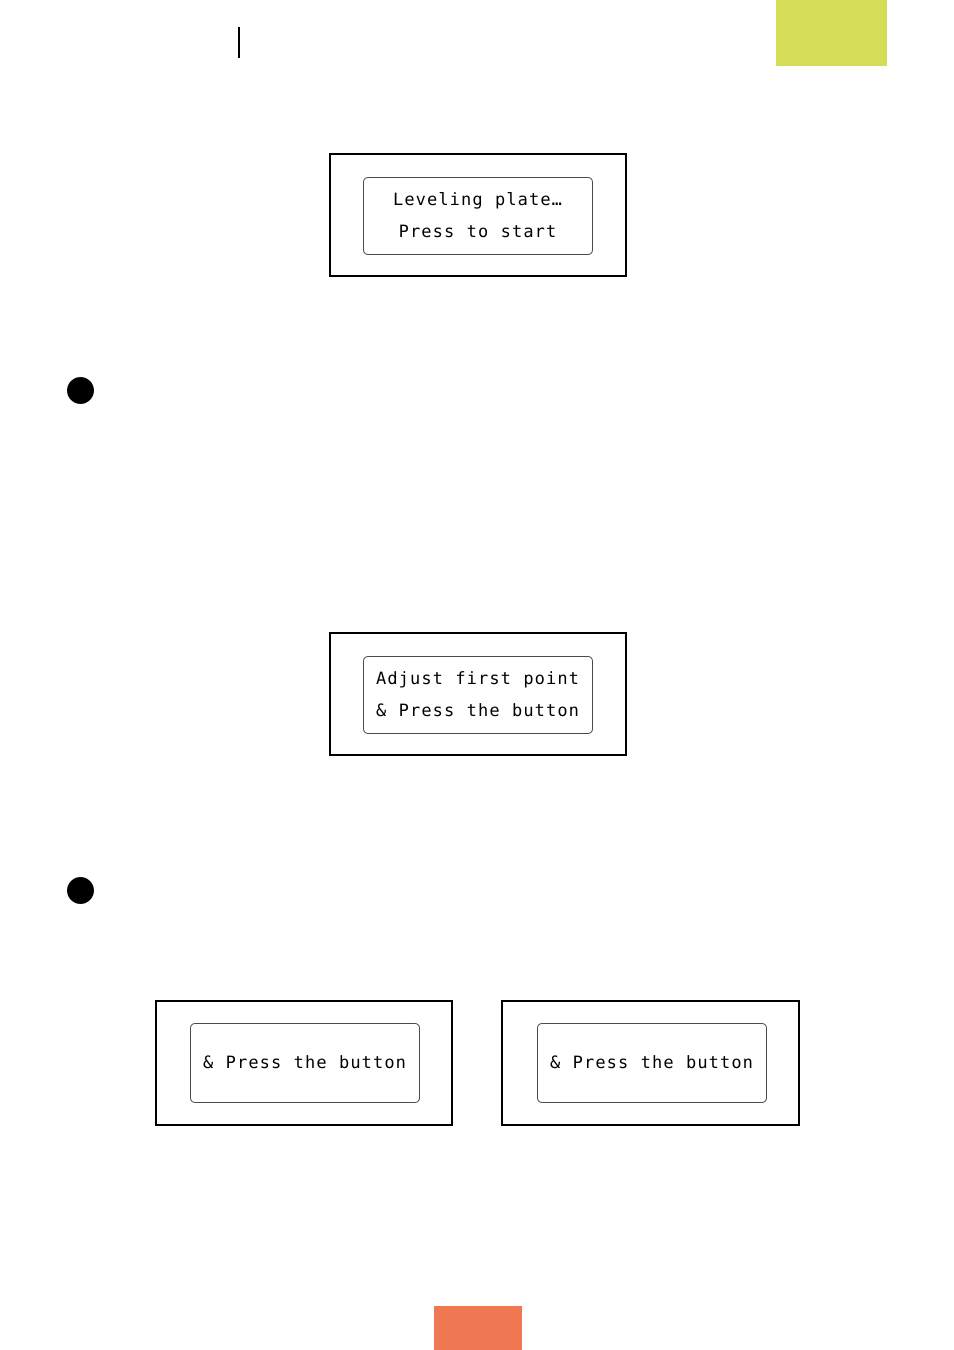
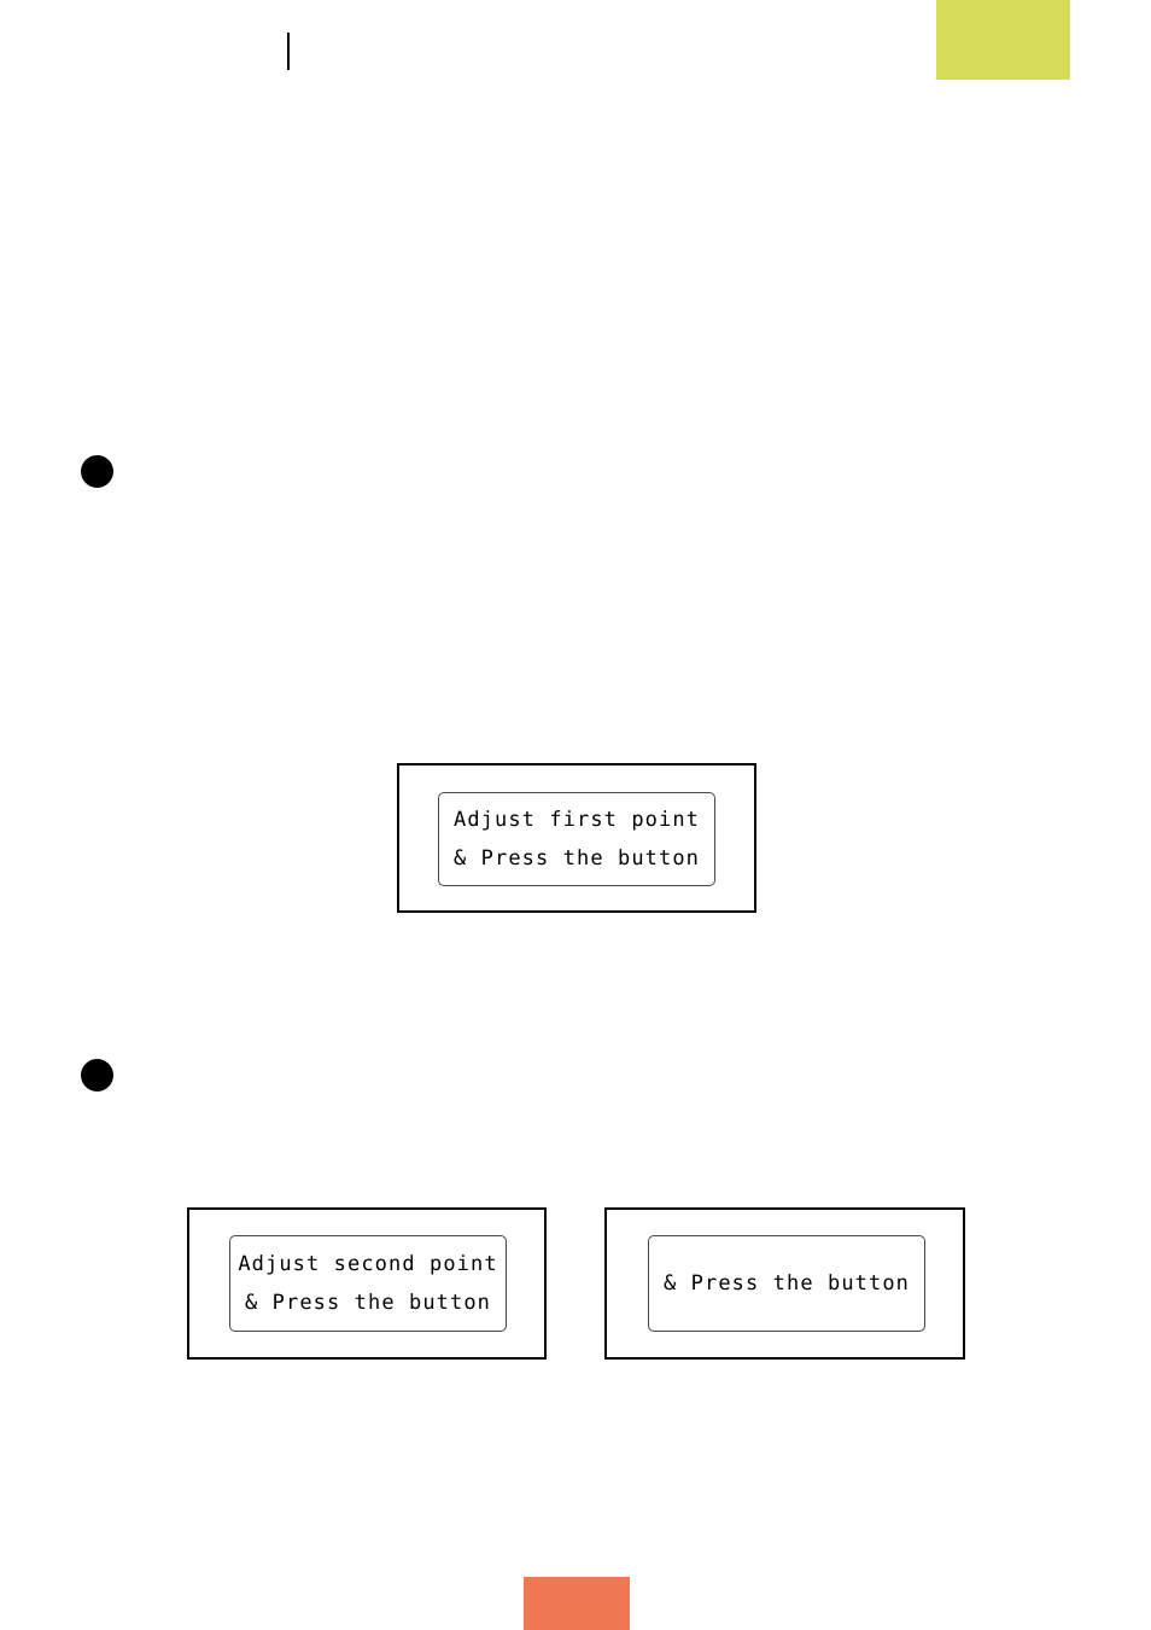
- Leveling plate…
- Press to start
  Adjust first point
  & Press the button
+ Adjust second point
  & Press the button
  & Press the button
